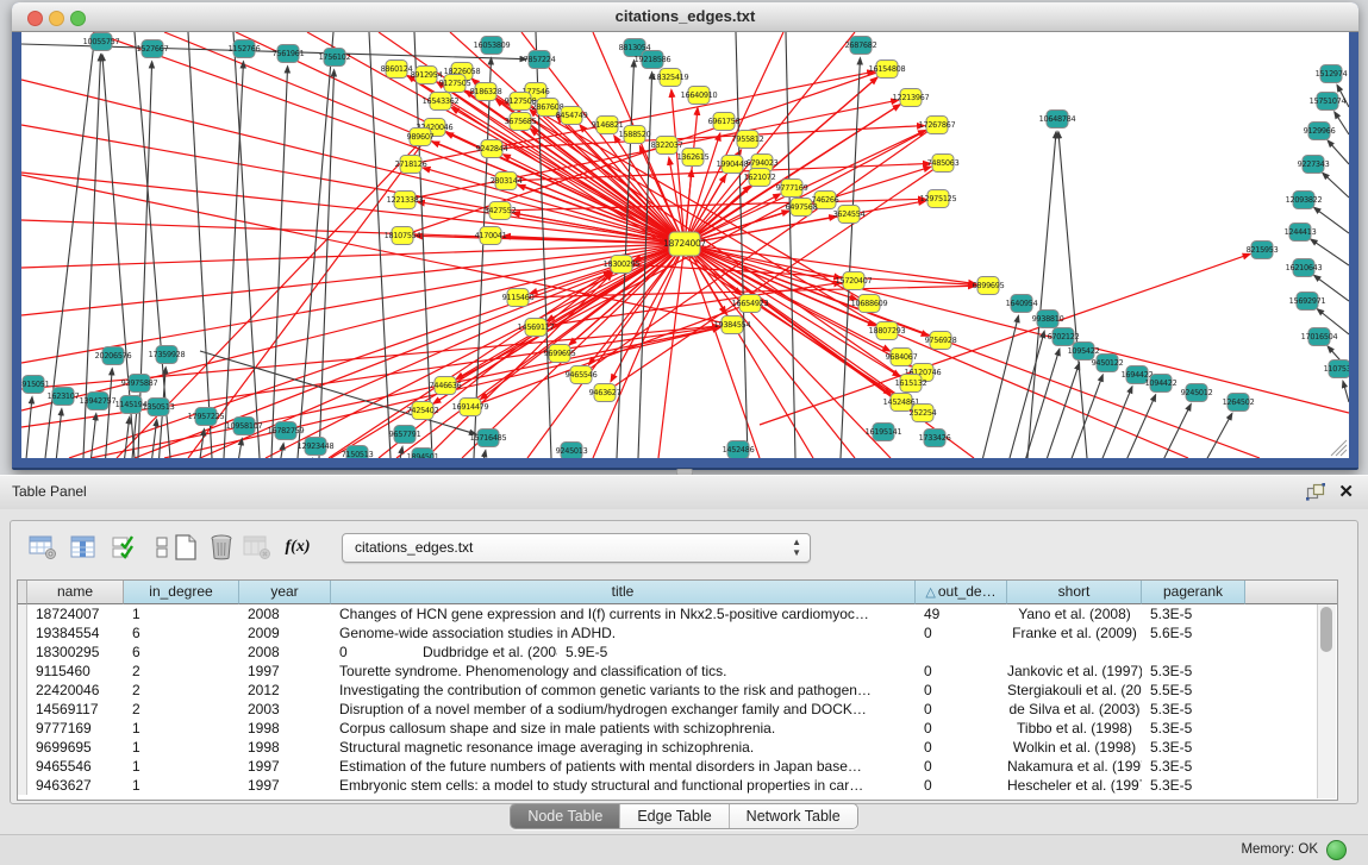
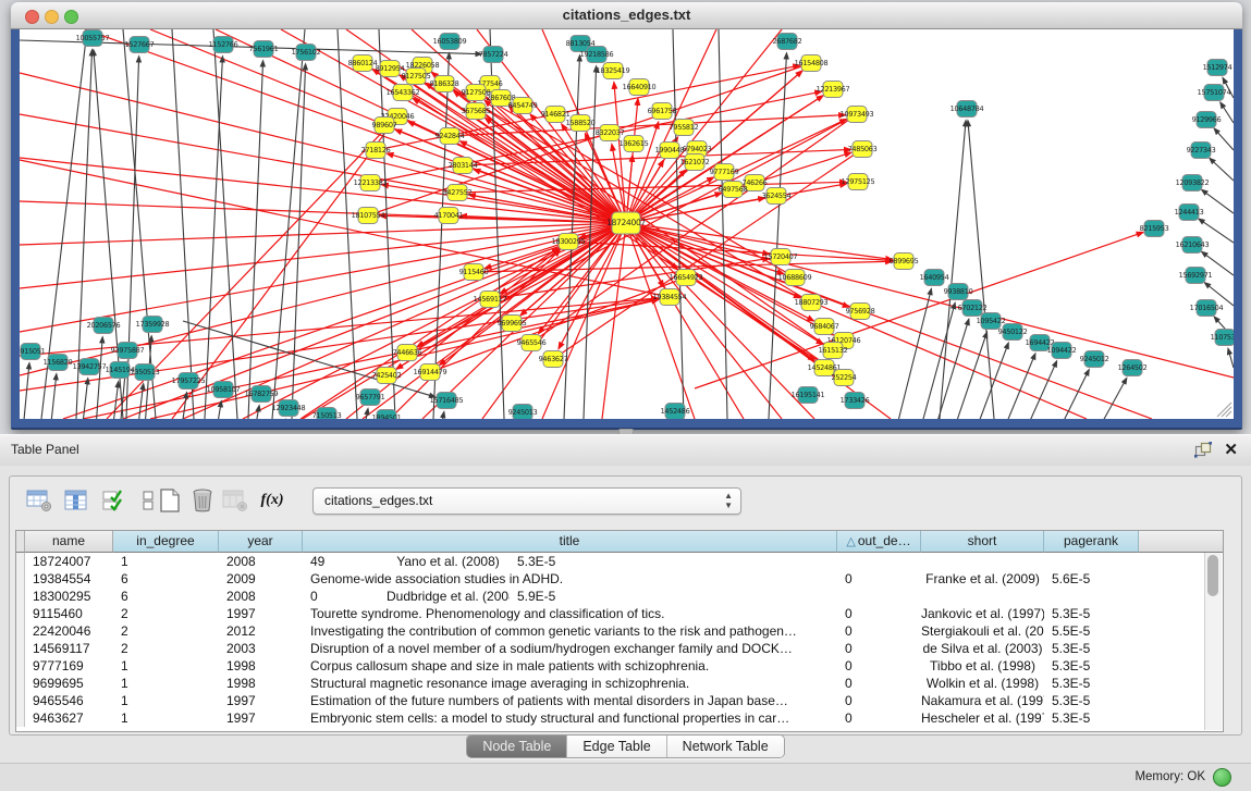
  citations_edges.txt
  18724007
  8860124
  8912954
  18226058
  9127505
  8186328
  16543362
  77546
  9127508
  2867608
  3675685
  8454749
  9146821
  1588520
  8322037
  1362615
  989607
  2718126
  12213383
  2803144
  3427552
  18107554
  4170041
  18300295
  19384554
  16654923
  9115460
  14569117
  9699695
  9465546
  9463627
  7425402
  16914479
  7446636
  15720407
  10688609
  18807293
  9756928
  9684067
  16120746
  1615132
  14524861
  252254
  6899695
  16154808
  12213967
- 17267867
+ 10973493
  7485063
  12975125
  6961758
  7955812
  1990448
  6794023
  1621072
  9777169
  746266
  6497568
  3624554
  18325419
  16640910
  10055757
  1527667
  1152766
  7561961
  1756102
  16053809
  7857224
  8813054
  19218586
  2687682
  10648784
  1512974
  15751074
  9129966
  9227343
  12093822
  1244413
  8215953
  16210643
  15692971
  17016504
  110753
  1640954
  9938810
  6702122
  1095422
  9450122
  1694422
  1094422
  9245012
  1264502
  20206576
  17359928
  93975887
  915051
- 1623107
+ 1156829
  13942757
  1145194
  1350513
  17957225
  10958107
  16782759
  12923448
  9657791
  15716485
  7150513
  1894501
  9245013
  1452486
  16195141
  1733426
  Table Panel
  ✕
  f(x)
  citations_edges.txt
  ▲
  ▼
  name
  in_degree
  year
  title
  △ out_de…
  short
  pagerank
  18724007
  1
  2008
- Changes of HCN gene expression and I(f) currents in Nkx2.5-positive cardiomyoc…
  49
  Yano et al. (2008)
  5.3E-5
  19384554
  6
  2009
  Genome-wide association studies in ADHD.
  0
  Franke et al. (2009)
  5.6E-5
  18300295
  6
  2008
  0
  Dudbridge et al. (200
  5.9E-5
  9115460
  2
  1997
  Tourette syndrome. Phenomenology and classification of tics.
  0
  Jankovic et al. (1997)
  5.3E-5
  22420046
  2
  2012
  Investigating the contribution of common genetic variants to the risk and pathogen…
  0
  Stergiakouli et al. (20
  5.5E-5
  14569117
  2
  2003
  Disruption of a novel member of a sodium/hydrogen exchanger family and DOCK…
  0
  de Silva et al. (2003)
  5.3E-5
  9777169
  1
  1998
  Corpus callosum shape and size in male patients with schizophrenia.
  0
  Tibbo et al. (1998)
  5.3E-5
  9699695
  1
  1998
  Structural magnetic resonance image averaging in schizophrenia.
  0
  Wolkin et al. (1998)
  5.3E-5
  9465546
  1
  1997
  Estimation of the future numbers of patients with mental disorders in Japan base…
  0
  Nakamura et al. (199
  5.3E-5
  9463627
  1
  1997
  Embryonic stem cells: a model to study structural and functional properties in car…
  0
  Hescheler et al. (199
  5.3E-5
  Node Table
  Edge Table
  Network Table
  Memory: OK
